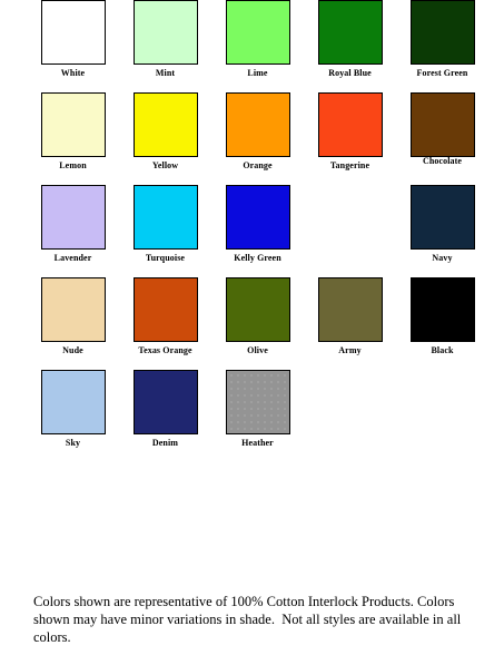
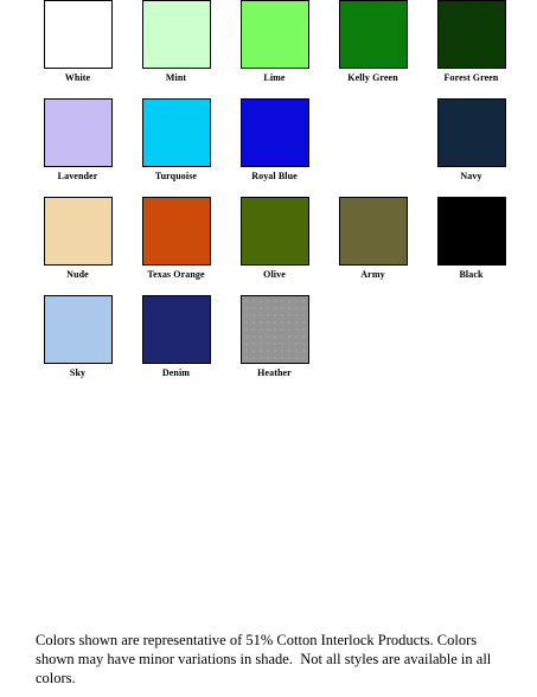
  White
  Mint
  Lime
- Royal Blue
+ Kelly Green
  Forest Green
- Lemon
- Yellow
- Orange
- Tangerine
- Chocolate
  Lavender
  Turquoise
- Kelly Green
+ Royal Blue
  Navy
  Nude
  Texas Orange
  Olive
  Army
  Black
  Sky
  Denim
  Heather
- Colors shown are representative of 100% Cotton Interlock Products. Colors shown may have minor variations in shade. Not all styles are available in all colors.
+ Colors shown are representative of 51% Cotton Interlock Products. Colors shown may have minor variations in shade. Not all styles are available in all colors.
